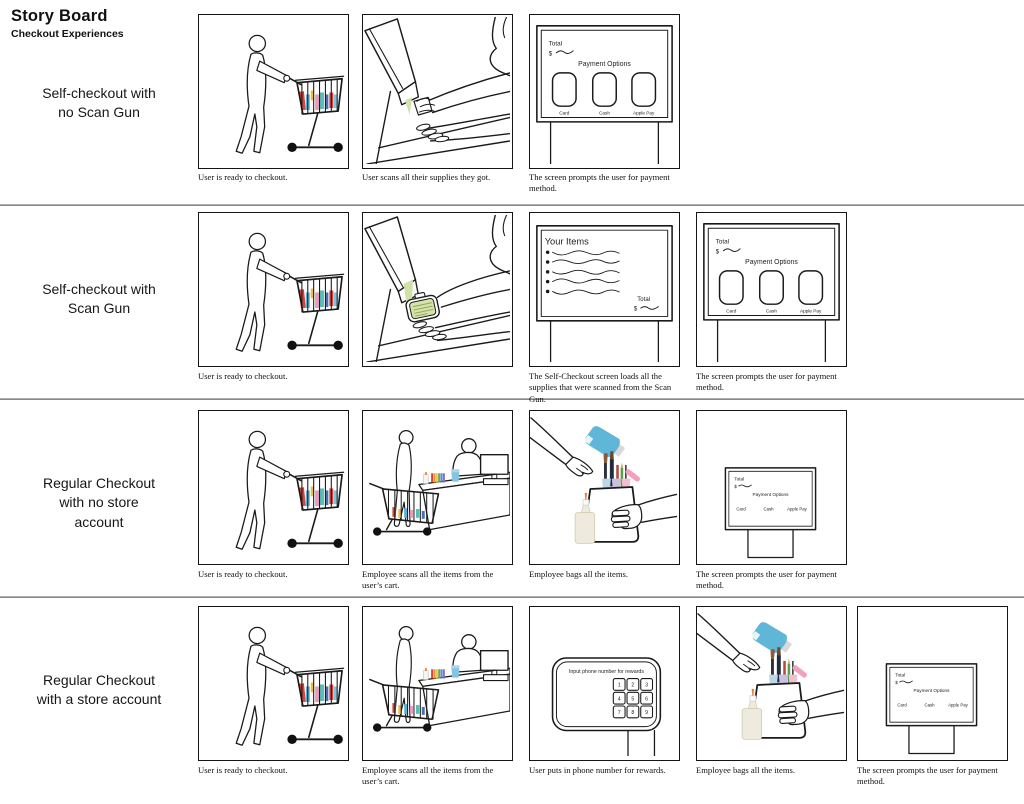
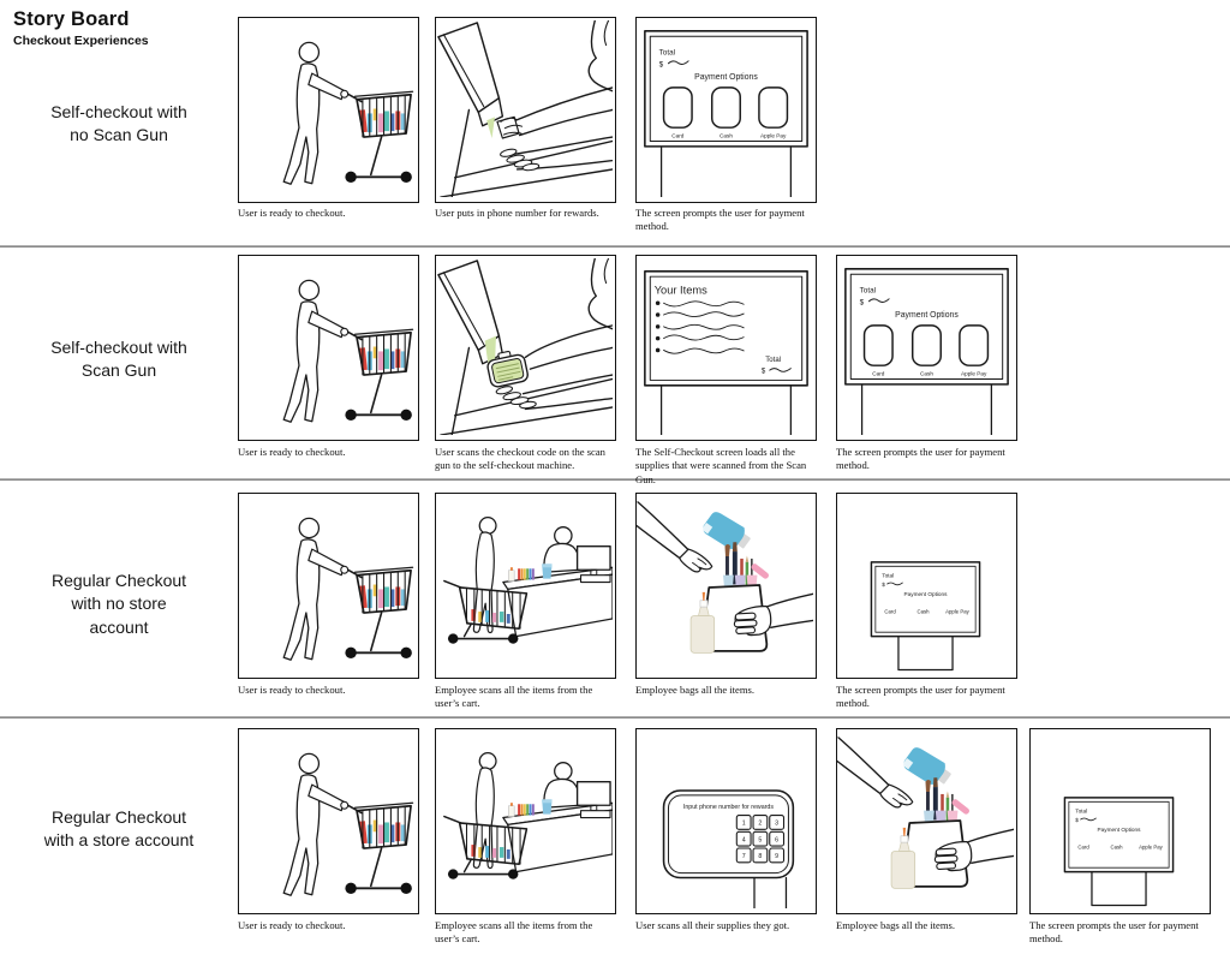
  Story Board
  Checkout Experiences
  Self-checkout with
  no Scan Gun
  Self-checkout with
  Scan Gun
  Regular Checkout
  with no store
  account
  Regular Checkout
  with a store account
  User is ready to checkout.
- User scans all their supplies they got.
+ User puts in phone number for rewards.
  The screen prompts the user for payment method.
  User is ready to checkout.
+ User scans the checkout code on the scan gun to the self-checkout machine.
  The Self-Checkout screen loads all the supplies that were scanned from the Scan Gun.
  The screen prompts the user for payment method.
  User is ready to checkout.
  Employee scans all the items from the user’s cart.
  Employee bags all the items.
  The screen prompts the user for payment method.
  User is ready to checkout.
  Employee scans all the items from the user’s cart.
- User puts in phone number for rewards.
+ User scans all their supplies they got.
  Employee bags all the items.
  The screen prompts the user for payment method.
